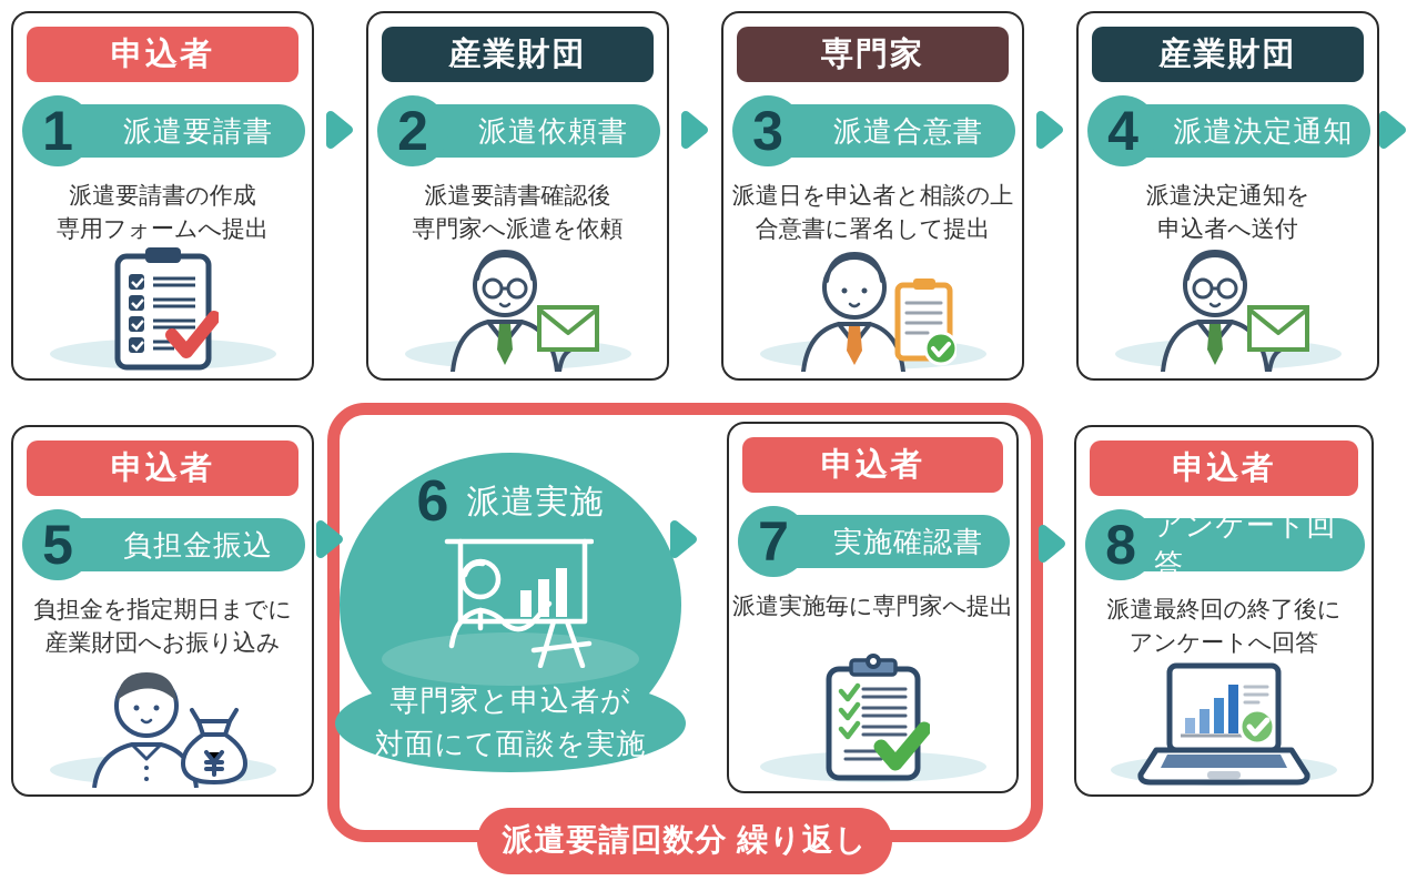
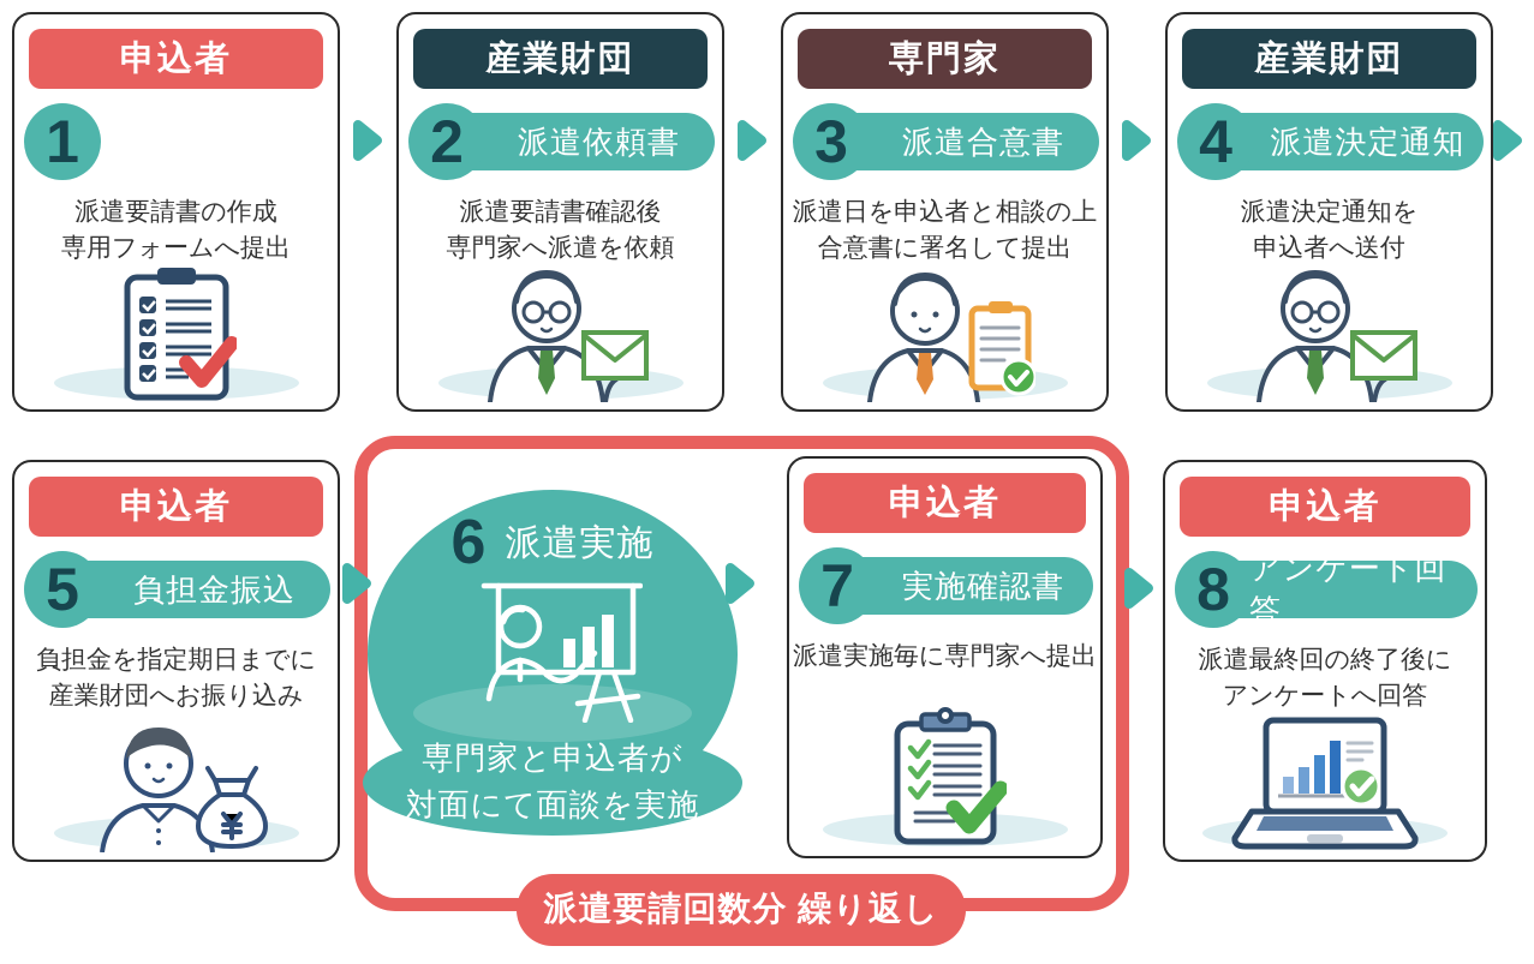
  申込者
  1
- 派遣要請書
  派遣要請書の作成
  専用フォームへ提出
  産業財団
  2
  派遣依頼書
  派遣要請書確認後
  専門家へ派遣を依頼
  専門家
  3
  派遣合意書
  派遣日を申込者と相談の上
  合意書に署名して提出
  産業財団
  4
  派遣決定通知
  派遣決定通知を
  申込者へ送付
  申込者
  5
  負担金振込
  負担金を指定期日までに
  産業財団へお振り込み
  6
  派遣実施
  専門家と申込者が
  対面にて面談を実施
  申込者
  7
  実施確認書
  派遣実施毎に専門家へ提出
  申込者
  8
  アンケート回答
  派遣最終回の終了後に
  アンケートへ回答
  派遣要請回数分 繰り返し
